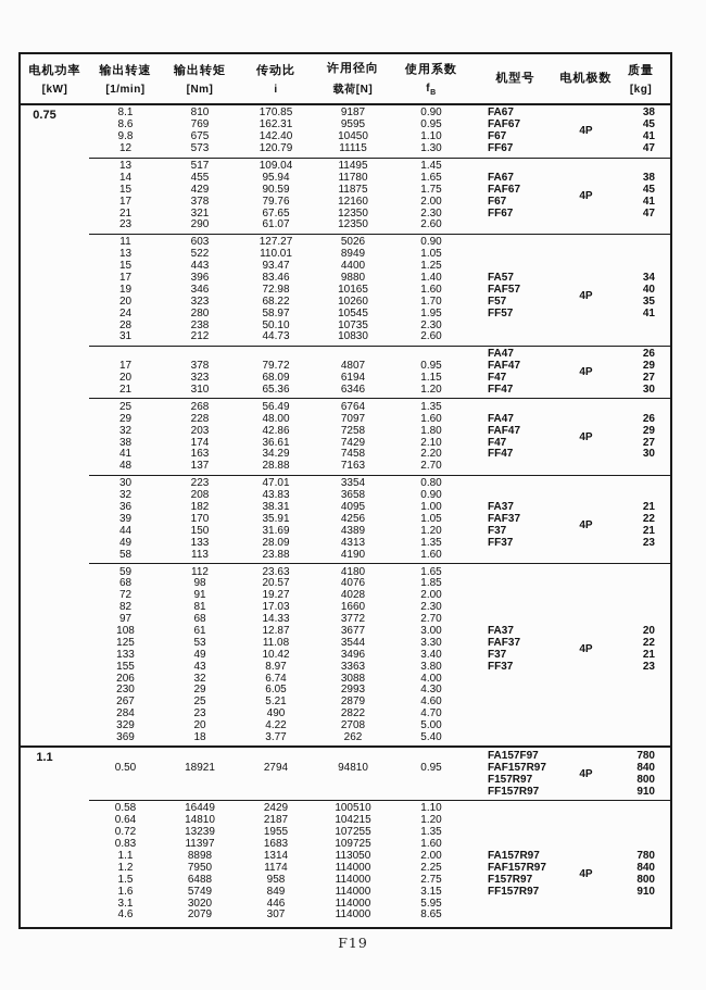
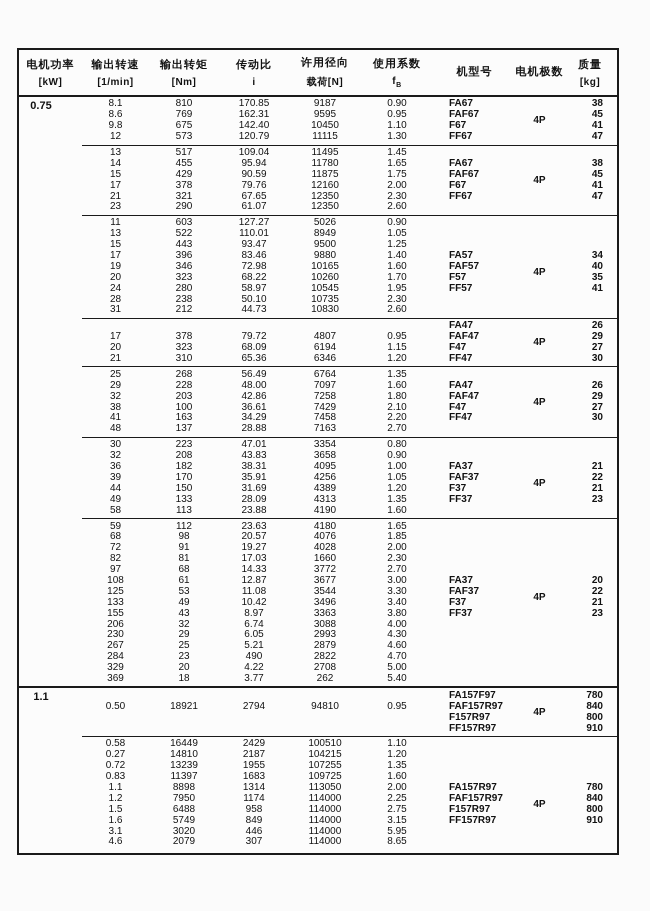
  电机功率
  [kW]
  输出转速
  [1/min]
  输出转矩
  [Nm]
  传动比
  i
  许用径向
  载荷[N]
  使用系数
  机型号
  电机极数
  质量
  [kg]
  8.1
  810
  170.85
  9187
  0.90
  FA67
  38
  8.6
  769
  162.31
  9595
  0.95
  FAF67
  45
  9.8
  675
  142.40
  10450
  1.10
  F67
  41
  12
  573
  120.79
  11115
  1.30
  FF67
  47
  4P
  0.75
  13
  517
  109.04
  11495
  1.45
  14
  455
  95.94
  11780
  1.65
  FA67
  38
  15
  429
  90.59
  11875
  1.75
  FAF67
  45
  17
  378
  79.76
  12160
  2.00
  F67
  41
  21
  321
  67.65
  12350
  2.30
  FF67
  47
  23
  290
  61.07
  12350
  2.60
  4P
  11
  603
  127.27
  5026
  0.90
  13
  522
  110.01
  8949
  1.05
  15
  443
  93.47
- 4400
+ 9500
  1.25
  17
  396
  83.46
  9880
  1.40
  FA57
  34
  19
  346
  72.98
  10165
  1.60
  FAF57
  40
  20
  323
  68.22
  10260
  1.70
  F57
  35
  24
  280
  58.97
  10545
  1.95
  FF57
  41
  28
  238
  50.10
  10735
  2.30
  31
  212
  44.73
  10830
  2.60
  4P
  FA47
  26
  17
  378
  79.72
  4807
  0.95
  FAF47
  29
  20
  323
  68.09
  6194
  1.15
  F47
  27
  21
  310
  65.36
  6346
  1.20
  FF47
  30
  4P
  25
  268
  56.49
  6764
  1.35
  29
  228
  48.00
  7097
  1.60
  FA47
  26
  32
  203
  42.86
  7258
  1.80
  FAF47
  29
  38
- 174
+ 100
  36.61
  7429
  2.10
  F47
  27
  41
  163
  34.29
  7458
  2.20
  FF47
  30
  48
  137
  28.88
  7163
  2.70
  4P
  30
  223
  47.01
  3354
  0.80
  32
  208
  43.83
  3658
  0.90
  36
  182
  38.31
  4095
  1.00
  FA37
  21
  39
  170
  35.91
  4256
  1.05
  FAF37
  22
  44
  150
  31.69
  4389
  1.20
  F37
  21
  49
  133
  28.09
  4313
  1.35
  FF37
  23
  58
  113
  23.88
  4190
  1.60
  4P
  59
  112
  23.63
  4180
  1.65
  68
  98
  20.57
  4076
  1.85
  72
  91
  19.27
  4028
  2.00
  82
  81
  17.03
  1660
  2.30
  97
  68
  14.33
  3772
  2.70
  108
  61
  12.87
  3677
  3.00
  FA37
  20
  125
  53
  11.08
  3544
  3.30
  FAF37
  22
  133
  49
  10.42
  3496
  3.40
  F37
  21
  155
  43
  8.97
  3363
  3.80
  FF37
  23
  206
  32
  6.74
  3088
  4.00
  230
  29
  6.05
  2993
  4.30
  267
  25
  5.21
  2879
  4.60
  284
  23
  490
  2822
  4.70
  329
  20
  4.22
  2708
  5.00
  369
  18
  3.77
  262
  5.40
  4P
  FA157F97
  780
  0.50
  18921
  2794
  94810
  0.95
  FAF157R97
  840
  F157R97
  800
  FF157R97
  910
  4P
  1.1
  0.58
  16449
  2429
  100510
  1.10
- 0.64
+ 0.27
  14810
  2187
  104215
  1.20
  0.72
  13239
  1955
  107255
  1.35
  0.83
  11397
  1683
  109725
  1.60
  1.1
  8898
  1314
  113050
  2.00
  FA157R97
  780
  1.2
  7950
  1174
  114000
  2.25
  FAF157R97
  840
  1.5
  6488
  958
  114000
  2.75
  F157R97
  800
  1.6
  5749
  849
  114000
  3.15
  FF157R97
  910
  3.1
  3020
  446
  114000
  5.95
  4.6
  2079
  307
  114000
  8.65
  4P
- F19
